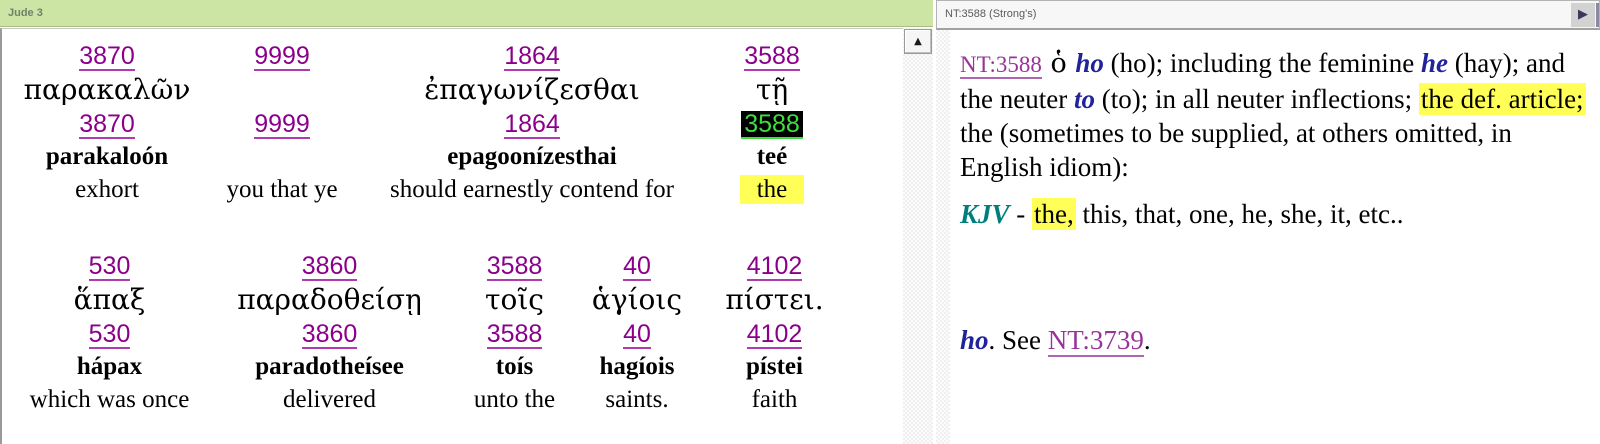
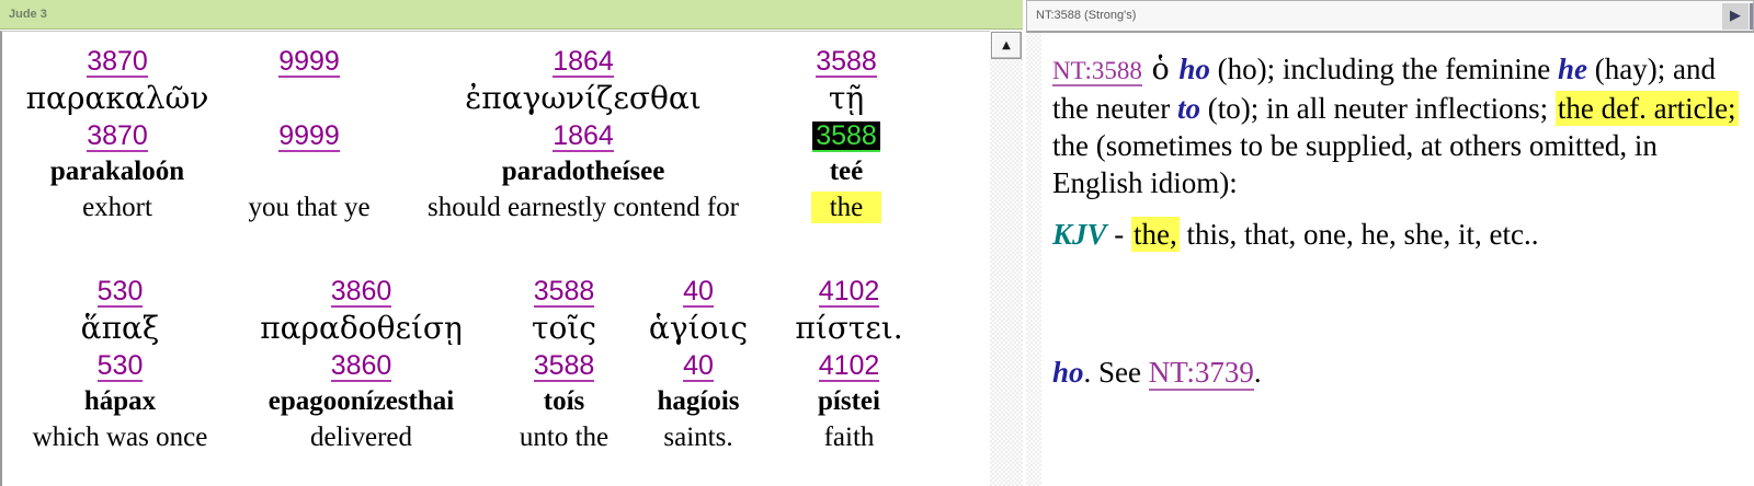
  Jude 3
  3870
  παρακαλῶν
  3870
  parakaloón
  exhort
  9999
  9999
  you that ye
  1864
  ἐπαγωνίζεσθαι
  1864
- epagoonízesthai
+ paradotheísee
  should earnestly contend for
  3588
  τῇ
  3588
  teé
  the
  530
  ἅπαξ
  530
  hápax
  which was once
  3860
  παραδοθείσῃ
  3860
- paradotheísee
+ epagoonízesthai
  delivered
  3588
  τοῖς
  3588
  toís
  unto the
  40
  ἁγίοις
  40
  hagíois
  saints.
  4102
  πίστει.
  4102
  pístei
  faith
  ▲
  NT:3588 (Strong's)
  ▶
  NT:3588 ὁ ho (ho); including the feminine he (hay); and the neuter to (to); in all neuter inflections; the def. article; the (sometimes to be supplied, at others omitted, in English idiom):
  KJV - the, this, that, one, he, she, it, etc..
  ho. See NT:3739.
